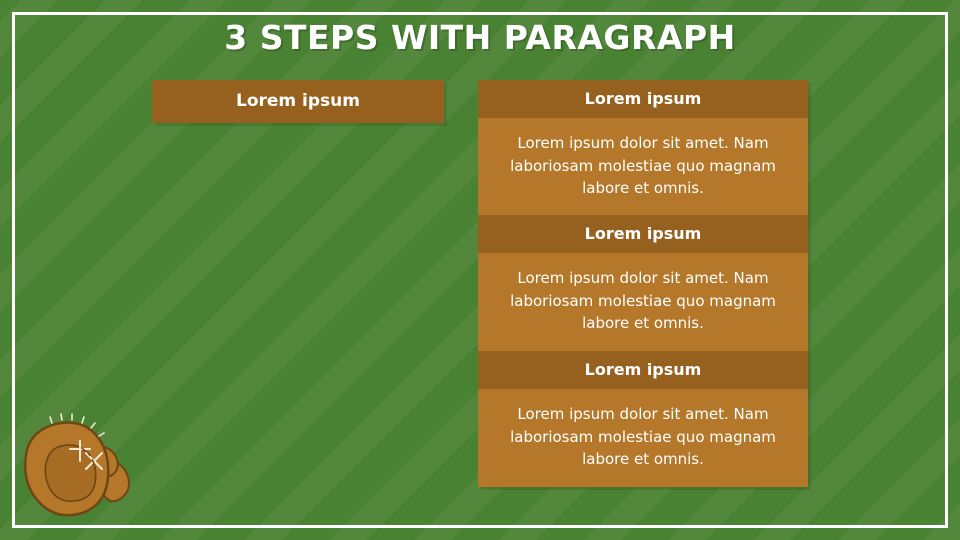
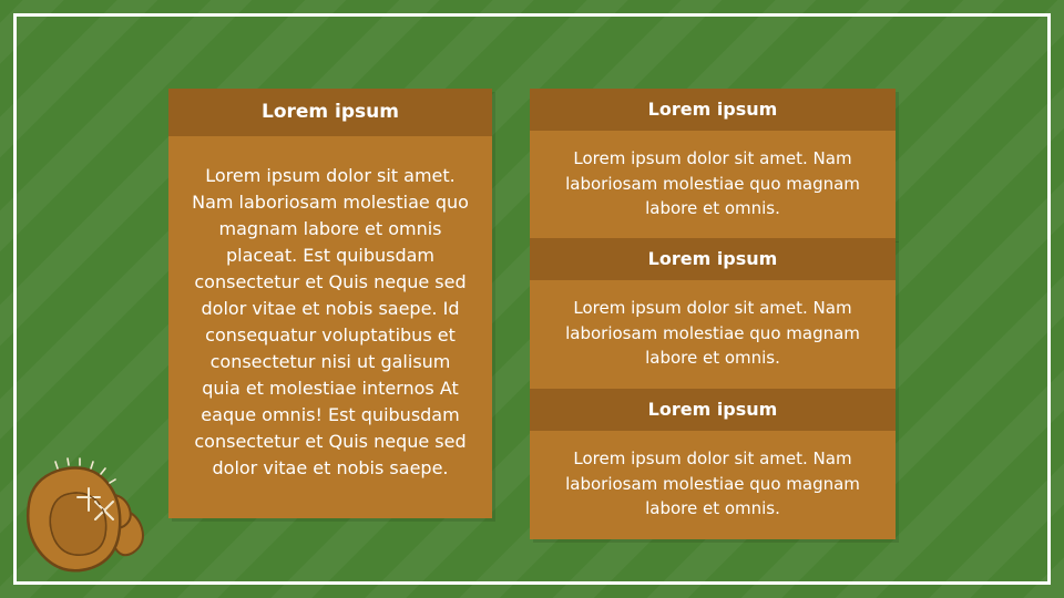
- 3 STEPS WITH PARAGRAPH
  Lorem ipsum
+ Lorem ipsum dolor sit amet. Nam laboriosam molestiae quo magnam labore et omnis placeat. Est quibusdam consectetur et Quis neque sed dolor vitae et nobis saepe. Id consequatur voluptatibus et consectetur nisi ut galisum quia et molestiae internos At eaque omnis! Est quibusdam consectetur et Quis neque sed dolor vitae et nobis saepe.
  Lorem ipsum
  Lorem ipsum dolor sit amet. Nam laboriosam molestiae quo magnam labore et omnis.
  Lorem ipsum
  Lorem ipsum dolor sit amet. Nam laboriosam molestiae quo magnam labore et omnis.
  Lorem ipsum
  Lorem ipsum dolor sit amet. Nam laboriosam molestiae quo magnam labore et omnis.
